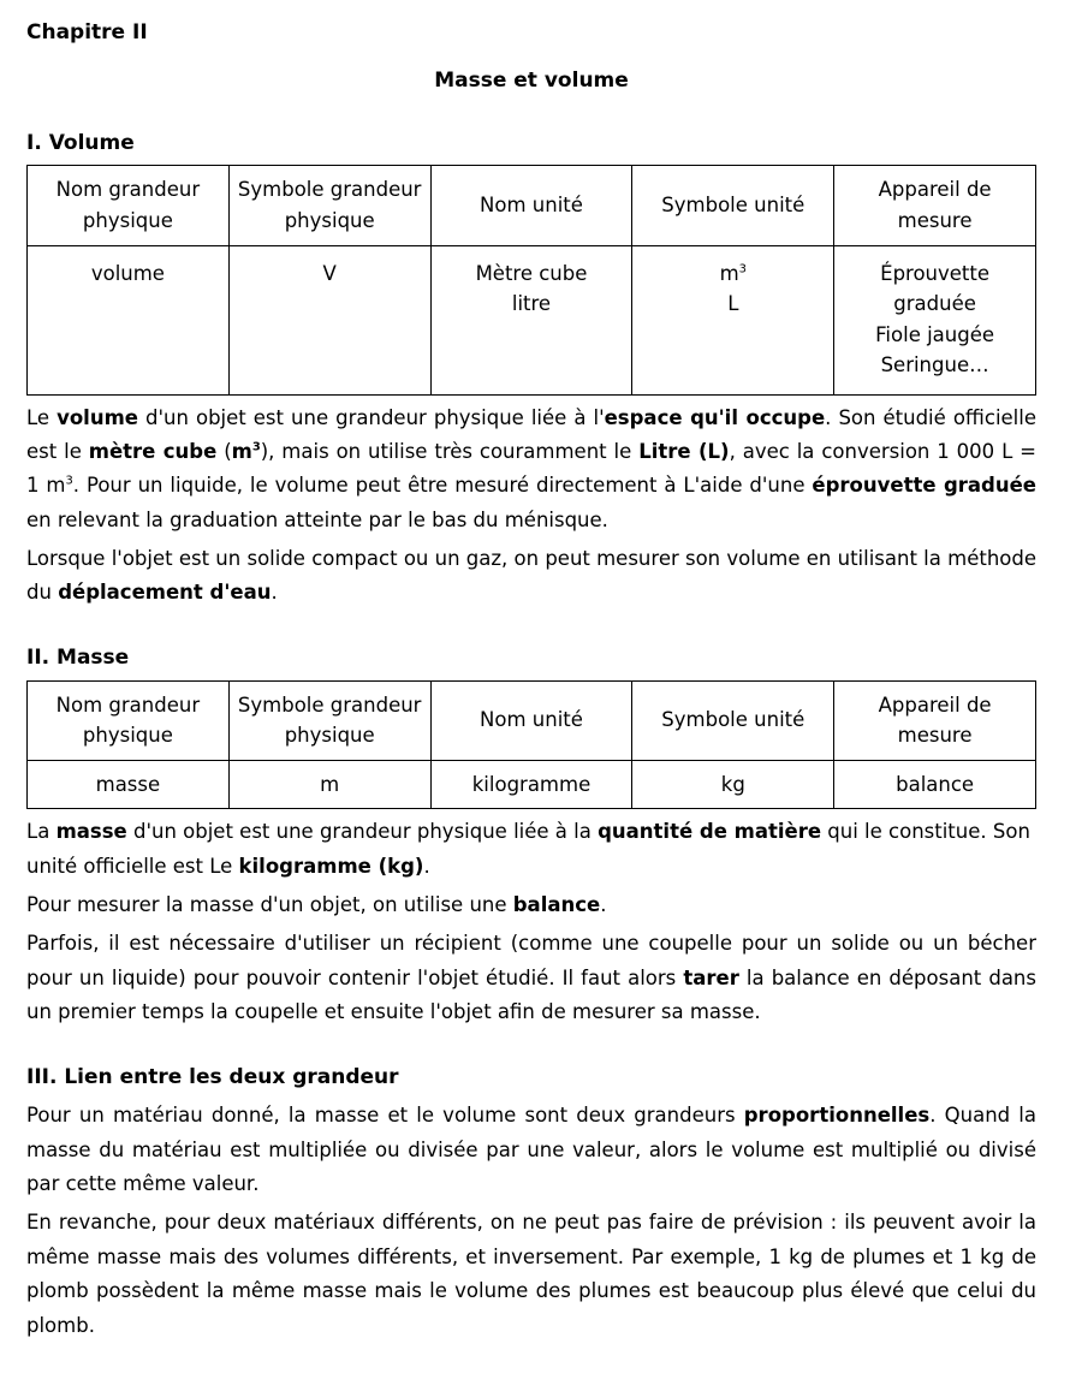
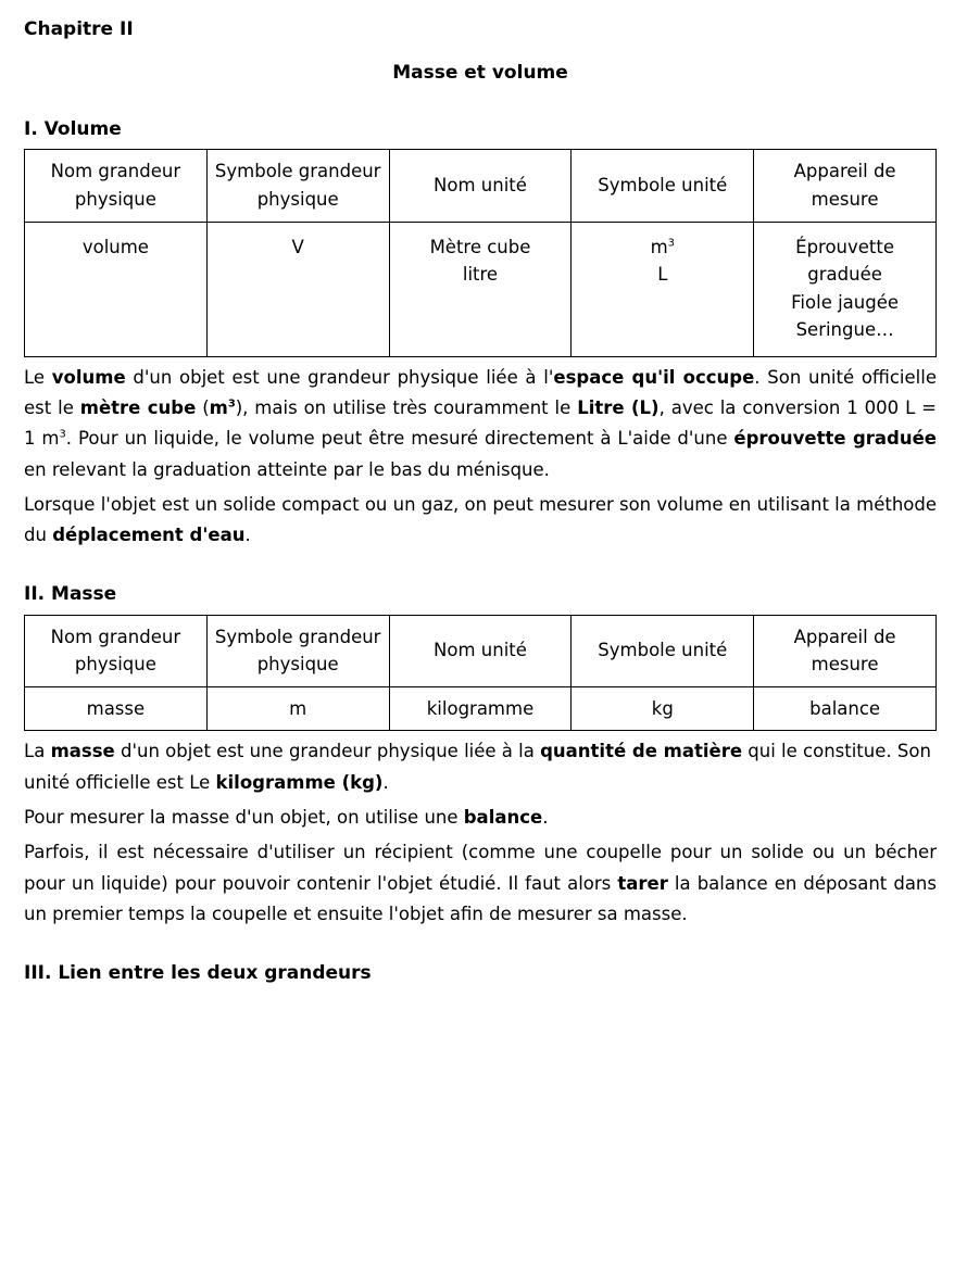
  Chapitre II
  Masse et volume
  I. Volume
  Nom grandeur physique	Symbole grandeur physique	Nom unité	Symbole unité	Appareil de mesure
  volume	V	Mètre cube litre	m3 L	Éprouvette graduée Fiole jaugée Seringue…
- Le volume d'un objet est une grandeur physique liée à l'espace qu'il occupe. Son étudié officielle est le mètre cube (m3), mais on utilise très couramment le Litre (L), avec la conversion 1 000 L = 1 m3. Pour un liquide, le volume peut être mesuré directement à L'aide d'une éprouvette graduée en relevant la graduation atteinte par le bas du ménisque.
+ Le volume d'un objet est une grandeur physique liée à l'espace qu'il occupe. Son unité officielle est le mètre cube (m3), mais on utilise très couramment le Litre (L), avec la conversion 1 000 L = 1 m3. Pour un liquide, le volume peut être mesuré directement à L'aide d'une éprouvette graduée en relevant la graduation atteinte par le bas du ménisque.
  Lorsque l'objet est un solide compact ou un gaz, on peut mesurer son volume en utilisant la méthode du déplacement d'eau.
  II. Masse
  Nom grandeur physique	Symbole grandeur physique	Nom unité	Symbole unité	Appareil de mesure
  masse	m	kilogramme	kg	balance
  La masse d'un objet est une grandeur physique liée à la quantité de matière qui le constitue. Son unité officielle est Le kilogramme (kg).
  Pour mesurer la masse d'un objet, on utilise une balance.
  Parfois, il est nécessaire d'utiliser un récipient (comme une coupelle pour un solide ou un bécher pour un liquide) pour pouvoir contenir l'objet étudié. Il faut alors tarer la balance en déposant dans un premier temps la coupelle et ensuite l'objet afin de mesurer sa masse.
- III. Lien entre les deux grandeur
+ III. Lien entre les deux grandeurs
- Pour un matériau donné, la masse et le volume sont deux grandeurs proportionnelles. Quand la masse du matériau est multipliée ou divisée par une valeur, alors le volume est multiplié ou divisé par cette même valeur.
- En revanche, pour deux matériaux différents, on ne peut pas faire de prévision : ils peuvent avoir la même masse mais des volumes différents, et inversement. Par exemple, 1 kg de plumes et 1 kg de plomb possèdent la même masse mais le volume des plumes est beaucoup plus élevé que celui du plomb.
